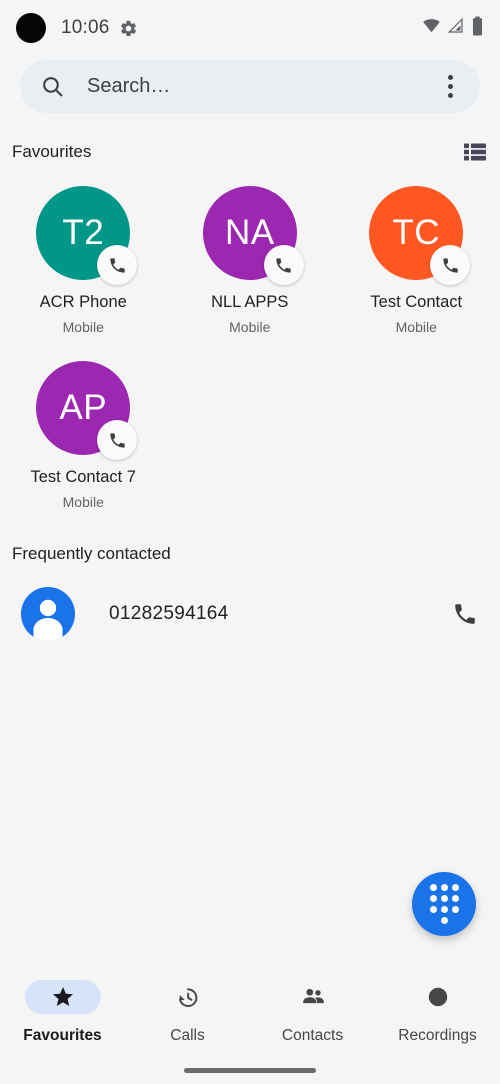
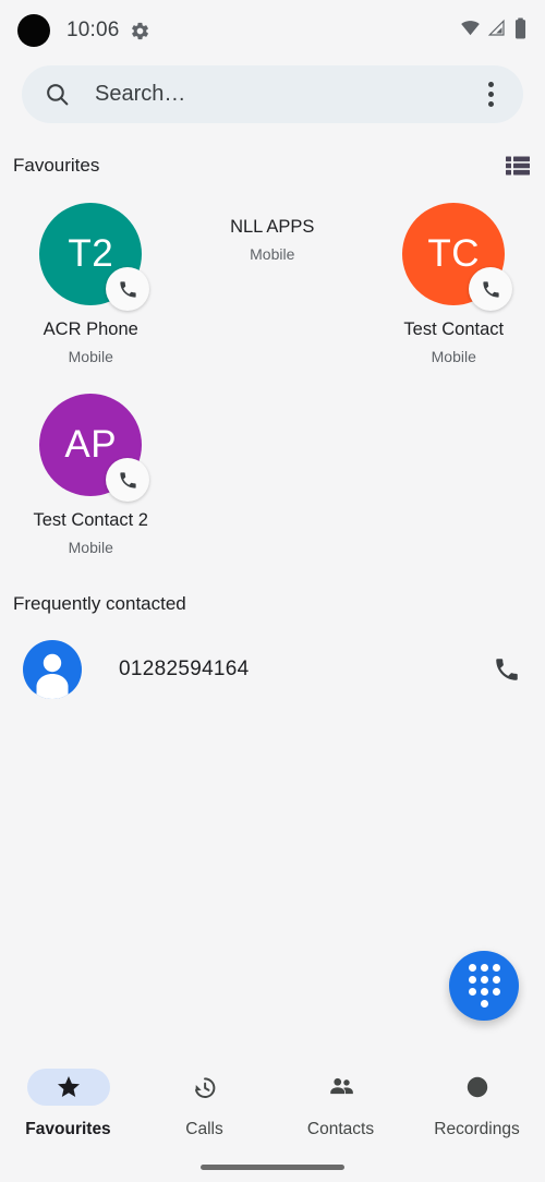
  10:06
  Search…
  Favourites
  T2
  ACR Phone
  Mobile
- NA
  NLL APPS
  Mobile
  TC
  Test Contact
  Mobile
  AP
- Test Contact 7
+ Test Contact 2
  Mobile
  Frequently contacted
  01282594164
  Favourites
  Calls
  Contacts
  Recordings
